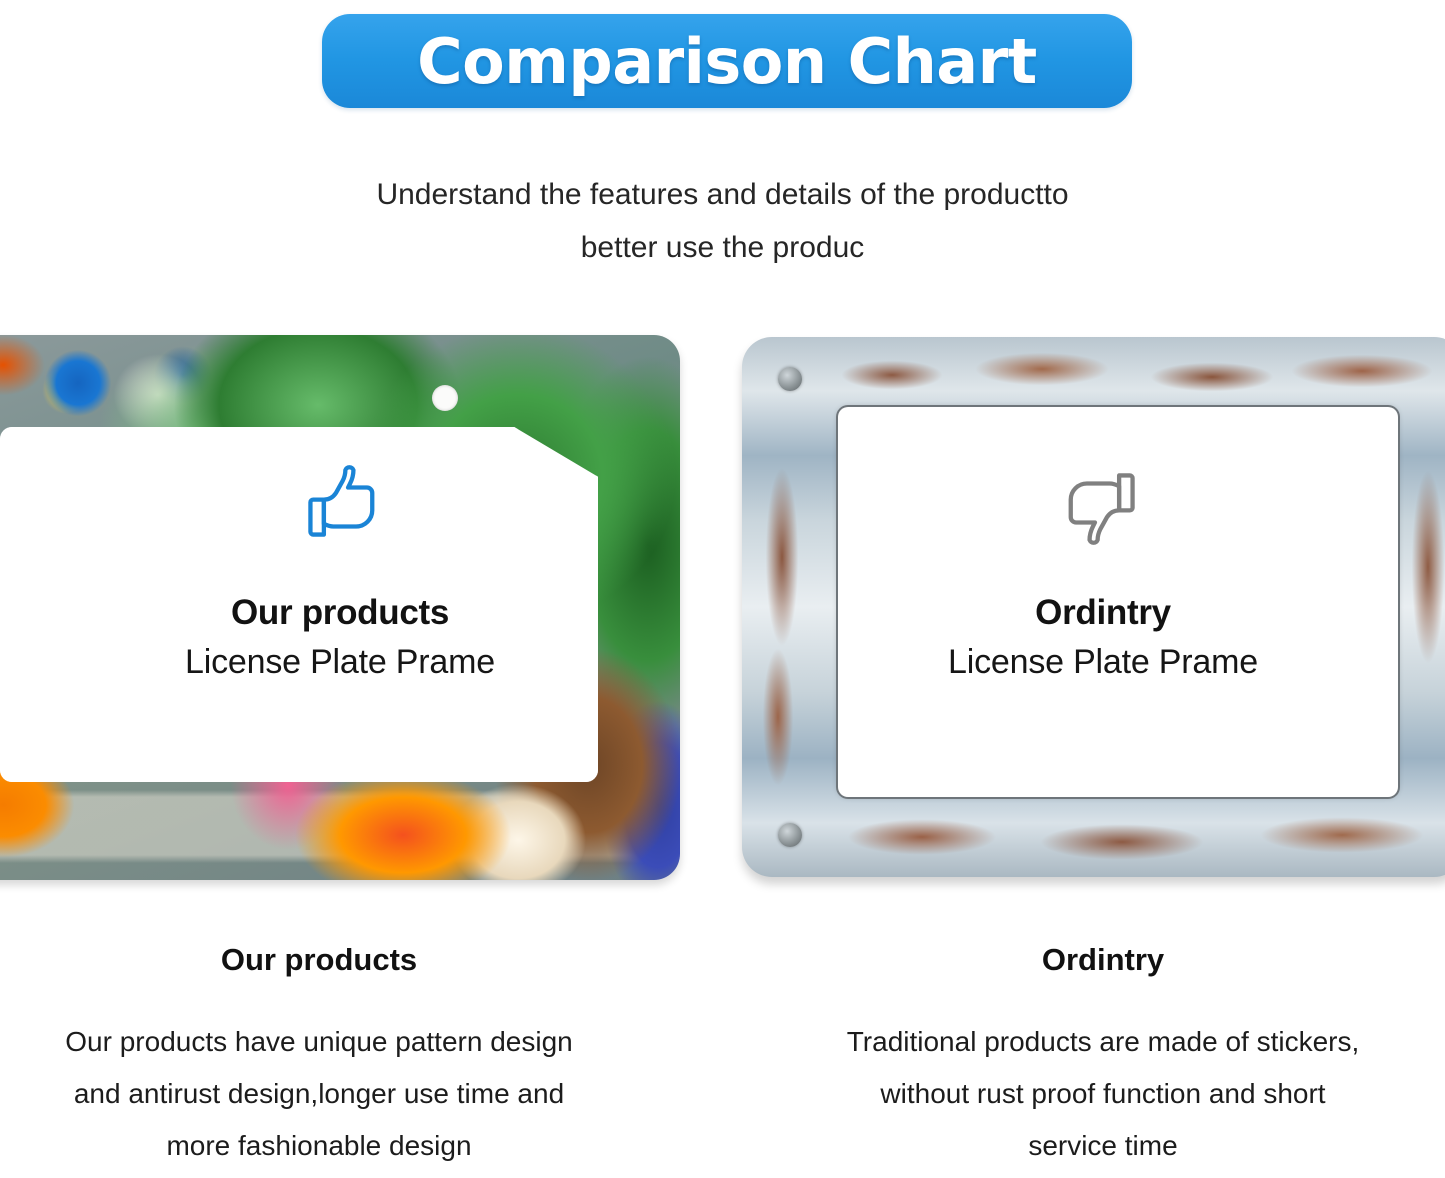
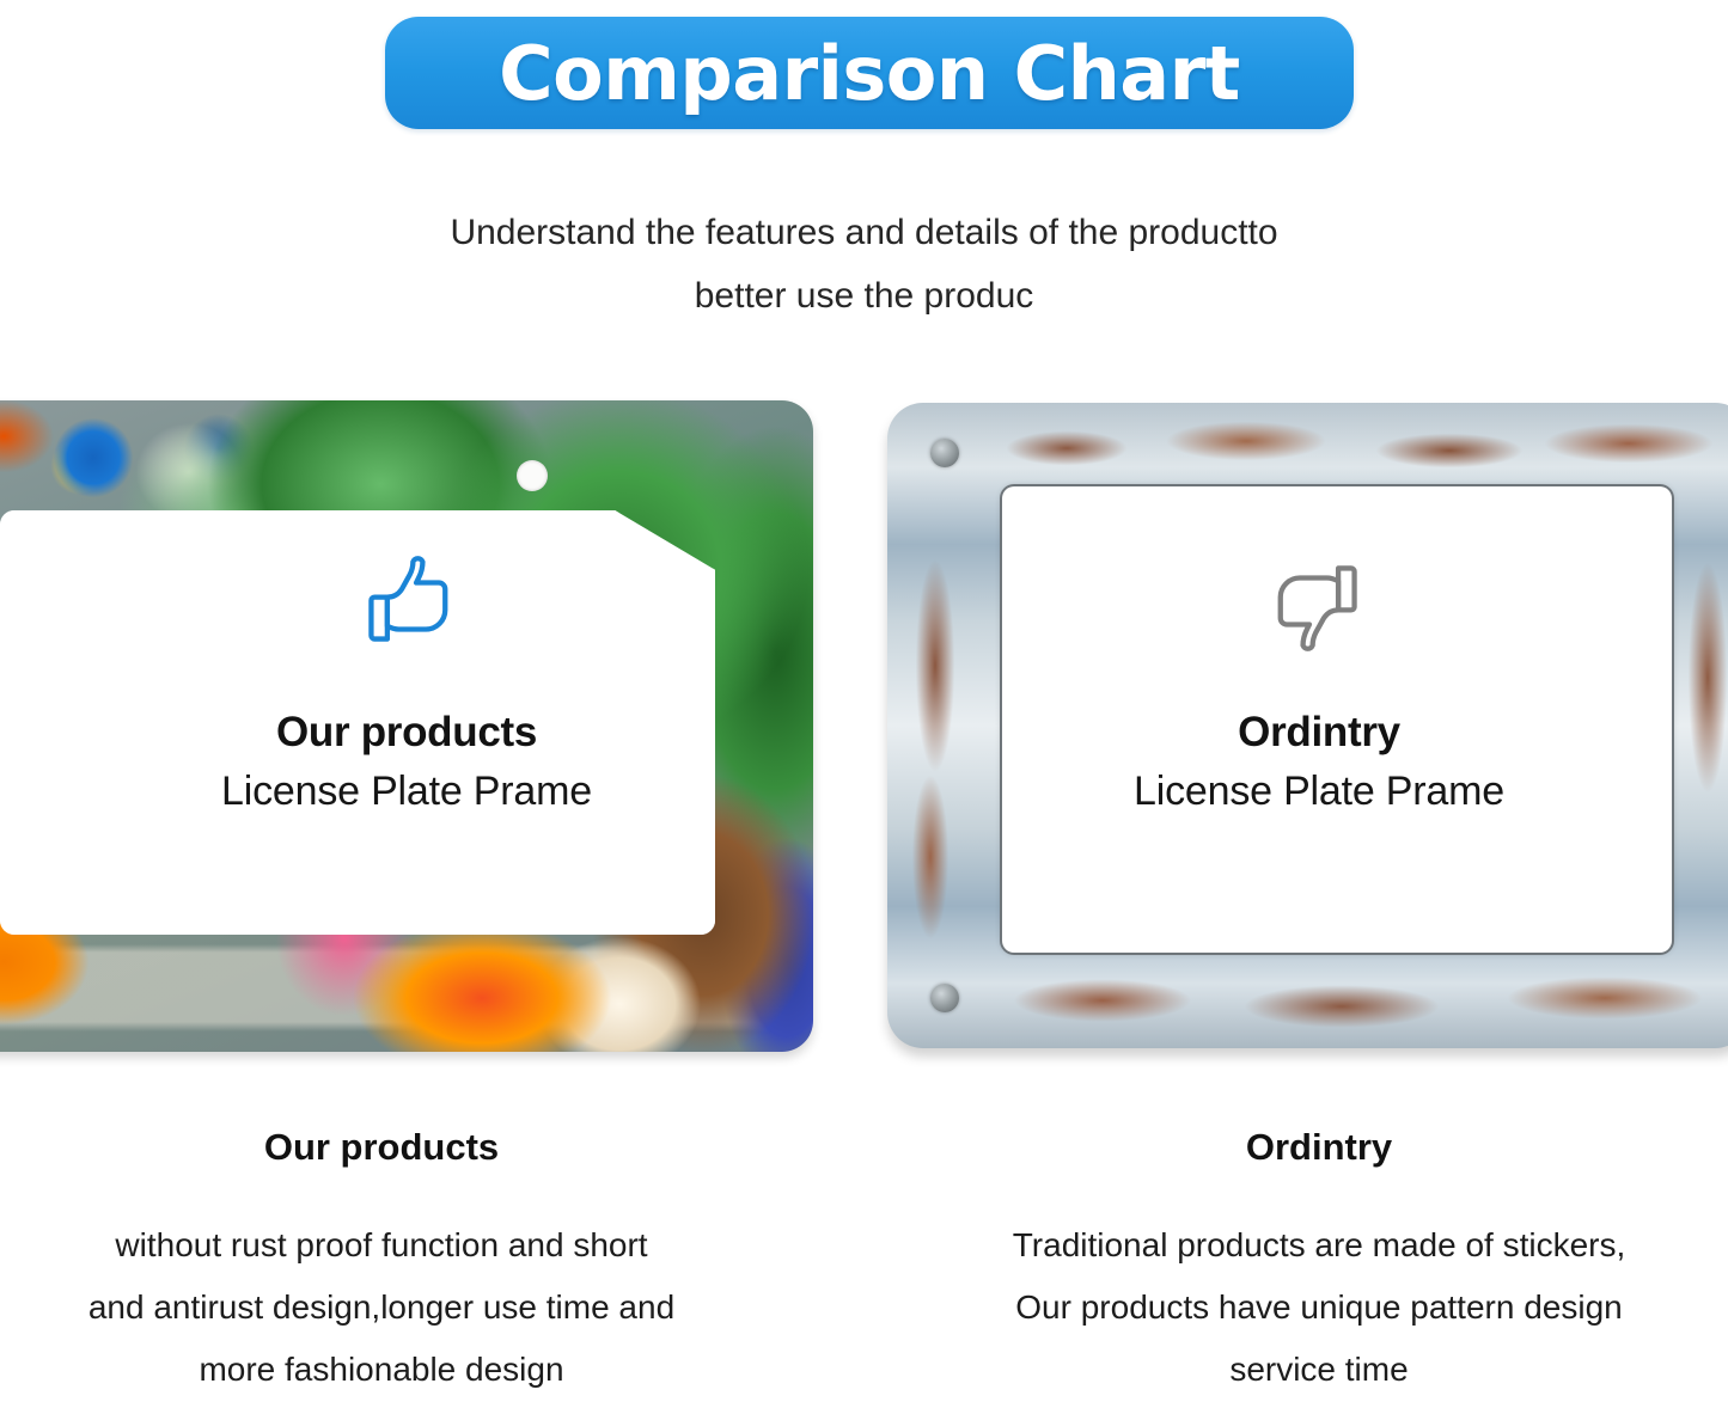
  Comparison Chart
  Understand the features and details of the productto
  better use the produc
  Our products
  License Plate Prame
  Our products
- Our products have unique pattern design
+ without rust proof function and short
  and antirust design,longer use time and
  more fashionable design
  Ordintry
  License Plate Prame
  Ordintry
  Traditional products are made of stickers,
- without rust proof function and short
+ Our products have unique pattern design
  service time
